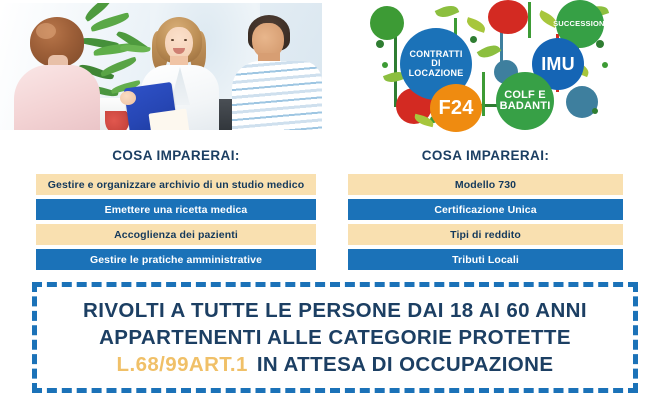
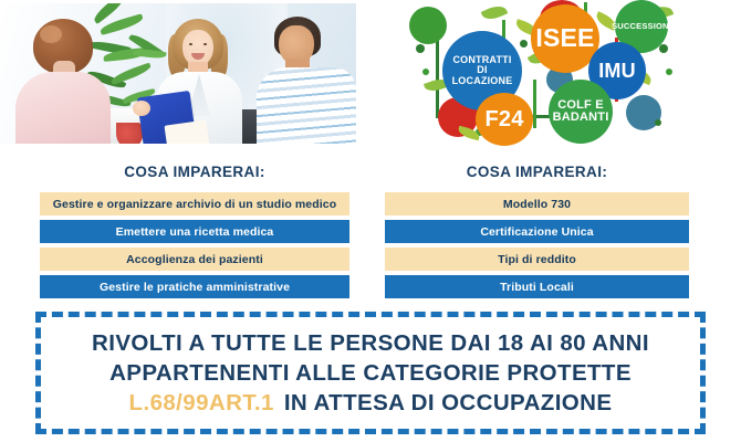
  CONTRATTI DI LOCAZIONE
+ ISEE
  SUCCESSIONI
  IMU
  COLF E BADANTI
  F24
  COSA IMPARERAI:
  Gestire e organizzare archivio di un studio medico
  Emettere una ricetta medica
  Accoglienza dei pazienti
  Gestire le pratiche amministrative
  COSA IMPARERAI:
  Modello 730
  Certificazione Unica
  Tipi di reddito
  Tributi Locali
- RIVOLTI A TUTTE LE PERSONE DAI 18 AI 60 ANNI
+ RIVOLTI A TUTTE LE PERSONE DAI 18 AI 80 ANNI
  APPARTENENTI ALLE CATEGORIE PROTETTE
  L.68/99ART.1 IN ATTESA DI OCCUPAZIONE
